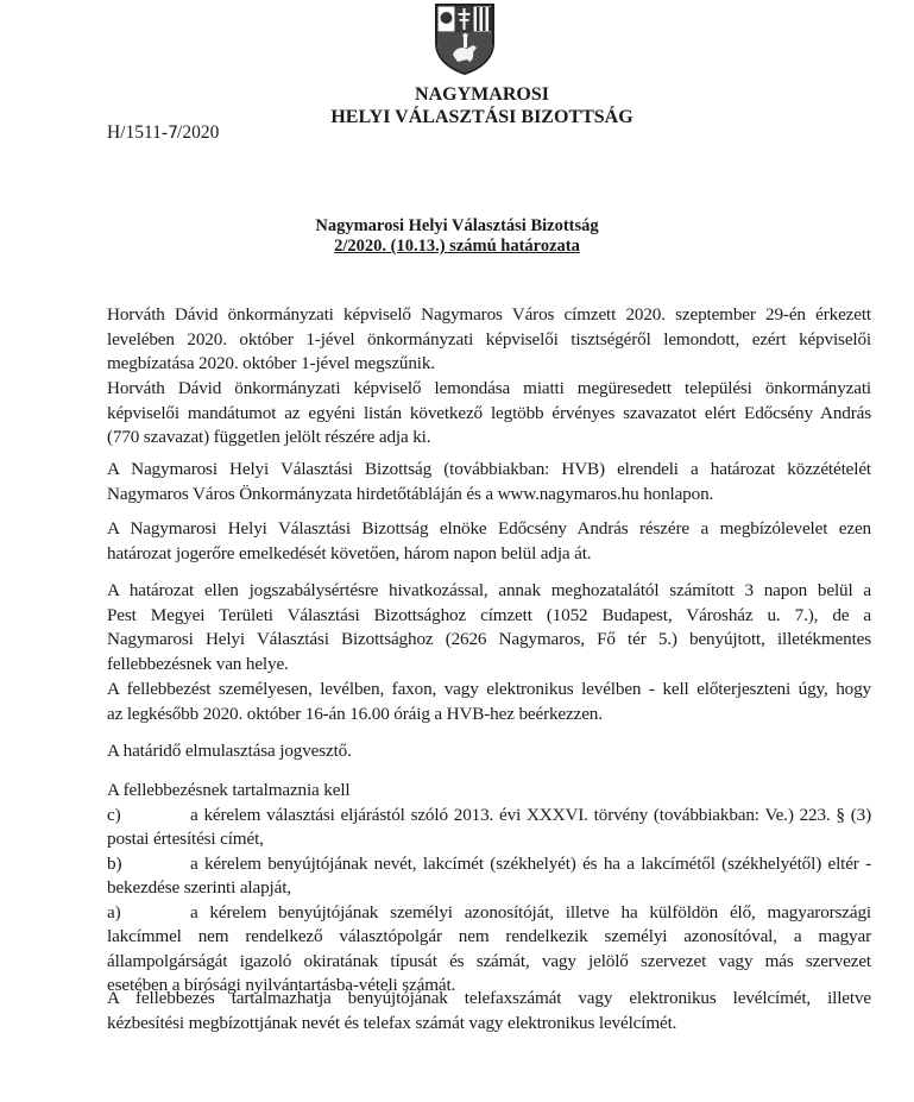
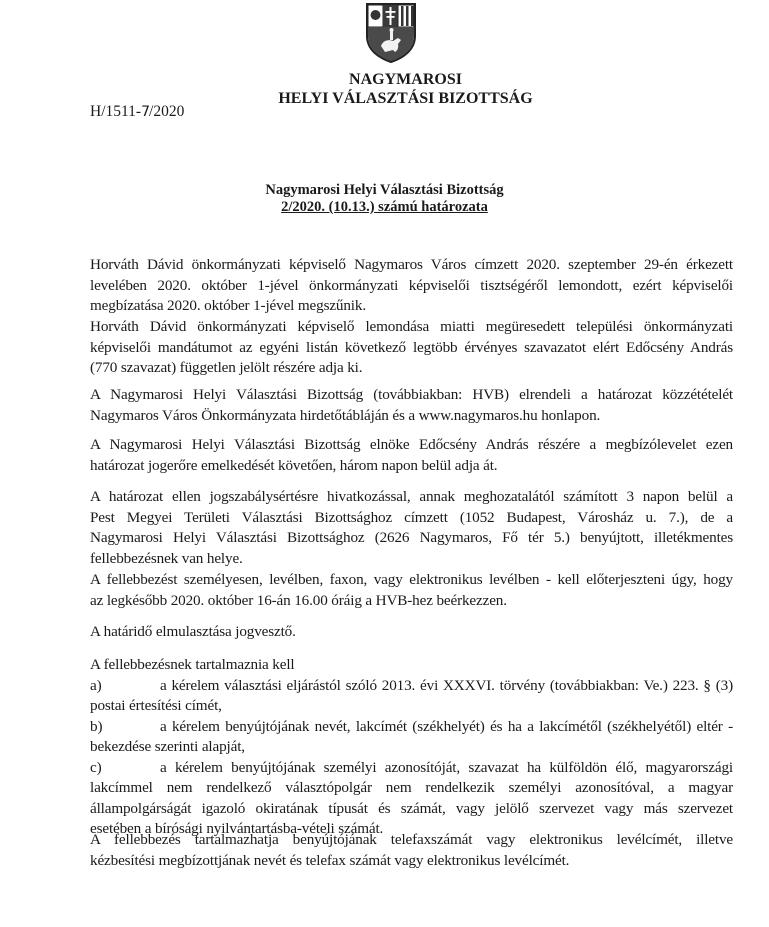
  NAGYMAROSI
  HELYI VÁLASZTÁSI BIZOTTSÁG
  H/1511-7/2020
  Nagymarosi Helyi Választási Bizottság
  2/2020. (10.13.) számú határozata
  Horváth Dávid önkormányzati képviselő Nagymaros Város címzett 2020. szeptember 29-én érkezett
  levelében 2020. október 1-jével önkormányzati képviselői tisztségéről lemondott, ezért képviselői
  megbízatása 2020. október 1-jével megszűnik.
  Horváth Dávid önkormányzati képviselő lemondása miatti megüresedett települési önkormányzati
  képviselői mandátumot az egyéni listán következő legtöbb érvényes szavazatot elért Edőcsény András
  (770 szavazat) független jelölt részére adja ki.
  A Nagymarosi Helyi Választási Bizottság (továbbiakban: HVB) elrendeli a határozat közzétételét
  Nagymaros Város Önkormányzata hirdetőtábláján és a www.nagymaros.hu honlapon.
  A Nagymarosi Helyi Választási Bizottság elnöke Edőcsény András részére a megbízólevelet ezen
  határozat jogerőre emelkedését követően, három napon belül adja át.
  A határozat ellen jogszabálysértésre hivatkozással, annak meghozatalától számított 3 napon belül a
  Pest Megyei Területi Választási Bizottsághoz címzett (1052 Budapest, Városház u. 7.), de a
  Nagymarosi Helyi Választási Bizottsághoz (2626 Nagymaros, Fő tér 5.) benyújtott, illetékmentes
  fellebbezésnek van helye.
  A fellebbezést személyesen, levélben, faxon, vagy elektronikus levélben - kell előterjeszteni úgy, hogy
  az legkésőbb 2020. október 16-án 16.00 óráig a HVB-hez beérkezzen.
  A határidő elmulasztása jogvesztő.
  A fellebbezésnek tartalmaznia kell
- c)
+ a)
  a kérelem választási eljárástól szóló 2013. évi XXXVI. törvény (továbbiakban: Ve.) 223. § (3)
  postai értesítési címét,
  b)
  a kérelem benyújtójának nevét, lakcímét (székhelyét) és ha a lakcímétől (székhelyétől) eltér -
  bekezdése szerinti alapját,
- a)
+ c)
- a kérelem benyújtójának személyi azonosítóját, illetve ha külföldön élő, magyarországi
+ a kérelem benyújtójának személyi azonosítóját, szavazat ha külföldön élő, magyarországi
  lakcímmel nem rendelkező választópolgár nem rendelkezik személyi azonosítóval, a magyar
  állampolgárságát igazoló okiratának típusát és számát, vagy jelölő szervezet vagy más szervezet
  esetében a bírósági nyilvántartásba-vételi számát.
  A fellebbezés tartalmazhatja benyújtójának telefaxszámát vagy elektronikus levélcímét, illetve
  kézbesítési megbízottjának nevét és telefax számát vagy elektronikus levélcímét.
